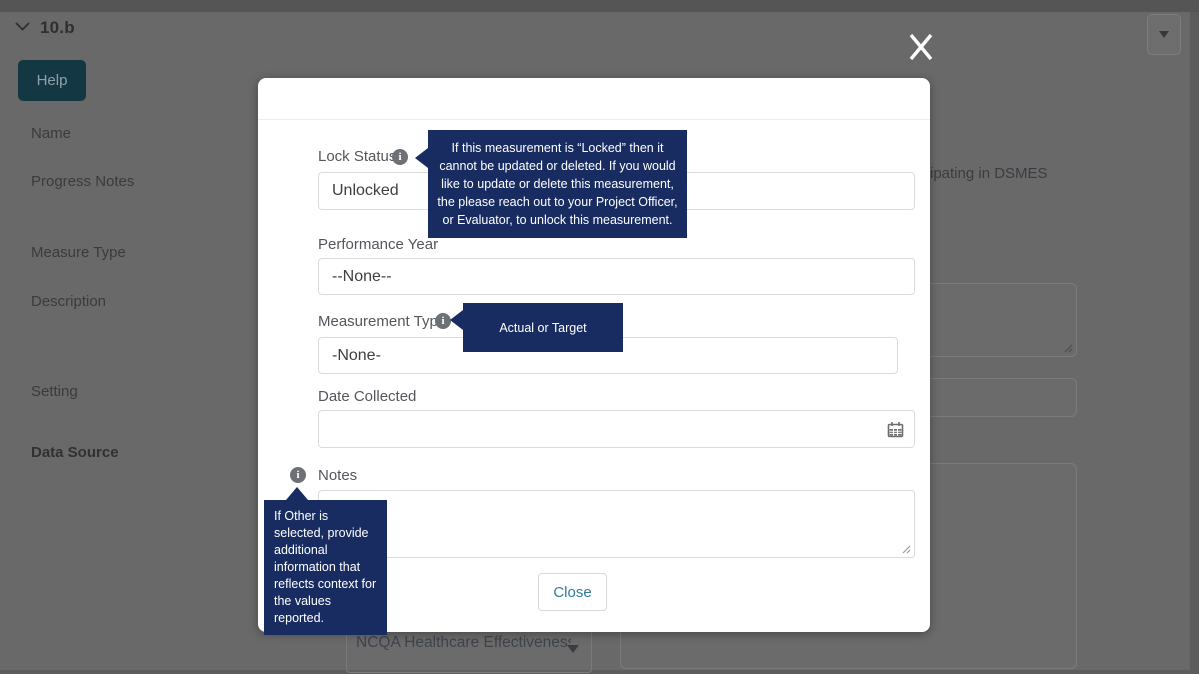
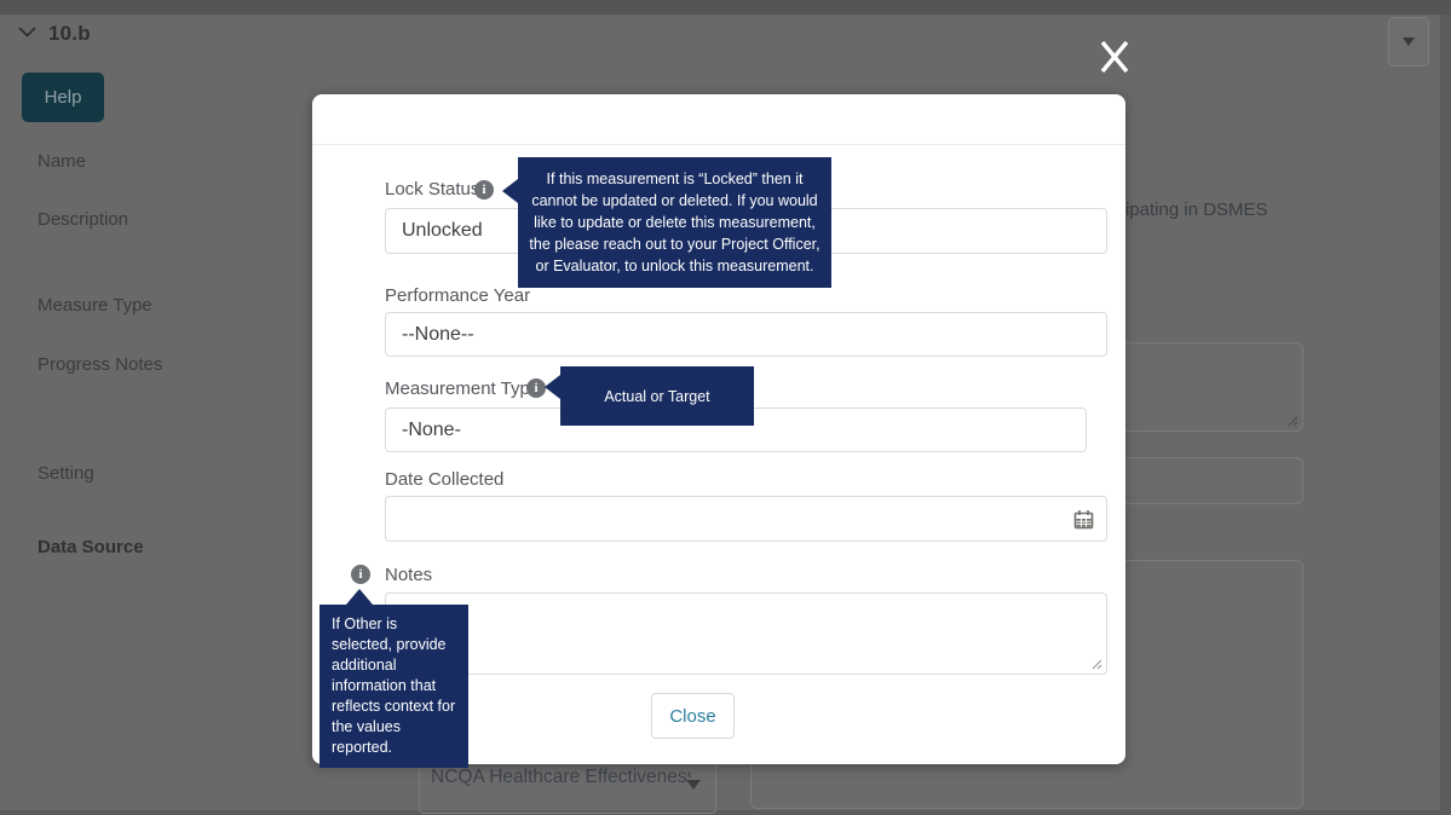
  10.b
  Help
  Name
- Progress Notes
+ Description
  Measure Type
- Description
+ Progress Notes
  Setting
  Data Source
  ipating in DSMES
  Lock Statu
  i
  Unlocked
  Performance Year
  --None--
  Measurement Typ
  i
  -None-
  Date Collected
  i
  Notes
  Close
  If this measurement is “Locked” then it cannot be updated or deleted. If you would like to update or delete this measurement, the please reach out to your Project Officer, or Evaluator, to unlock this measurement.
  Actual or Target
  If Other is selected, provide additional information that reflects context for the values reported.
